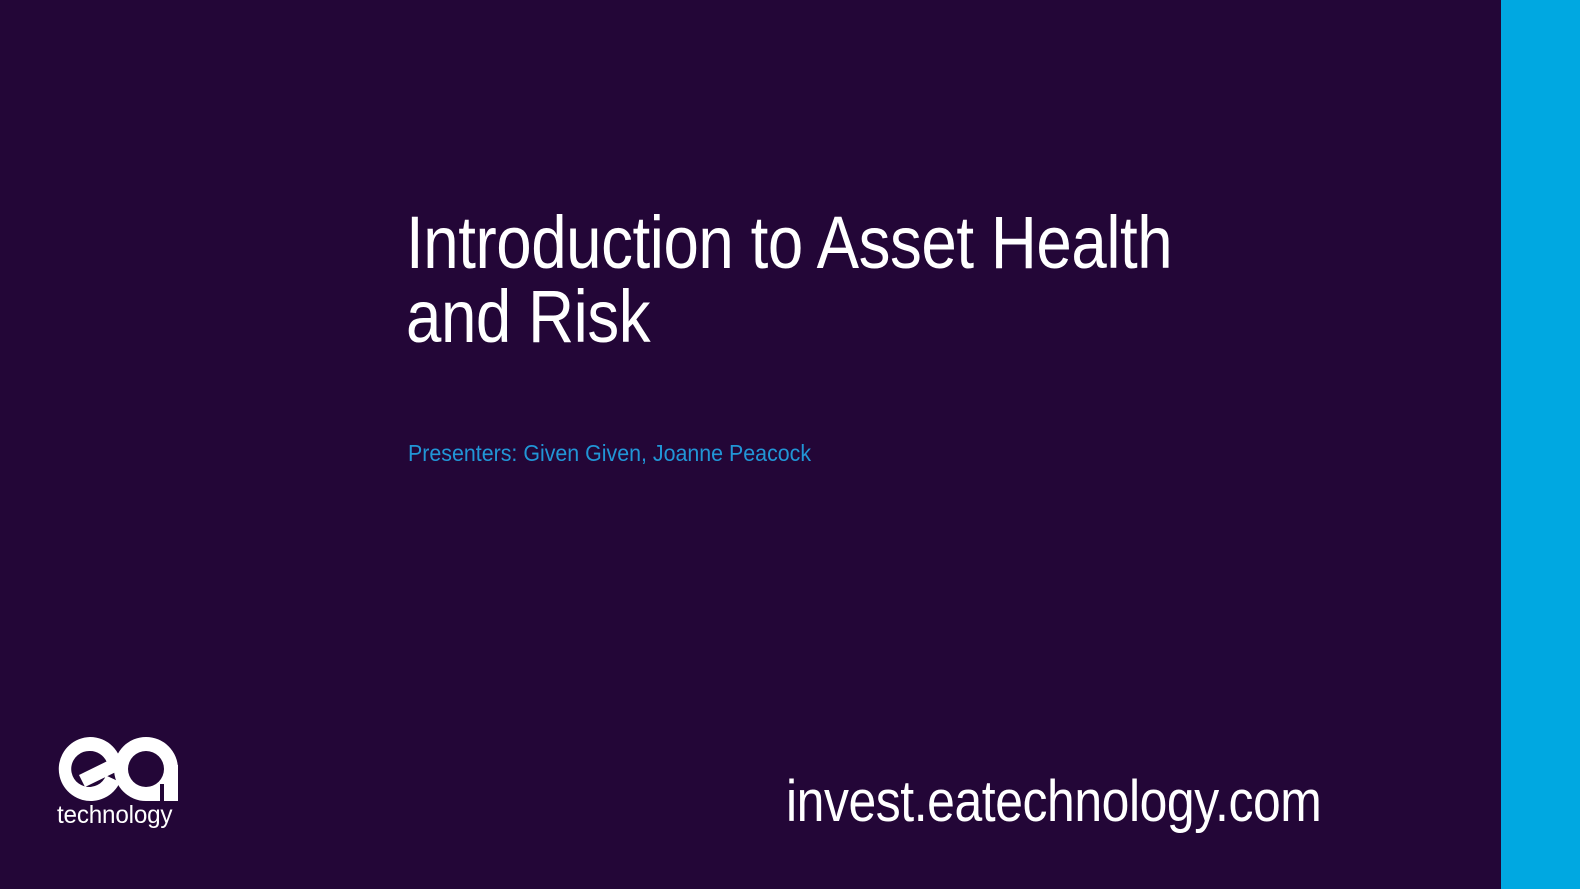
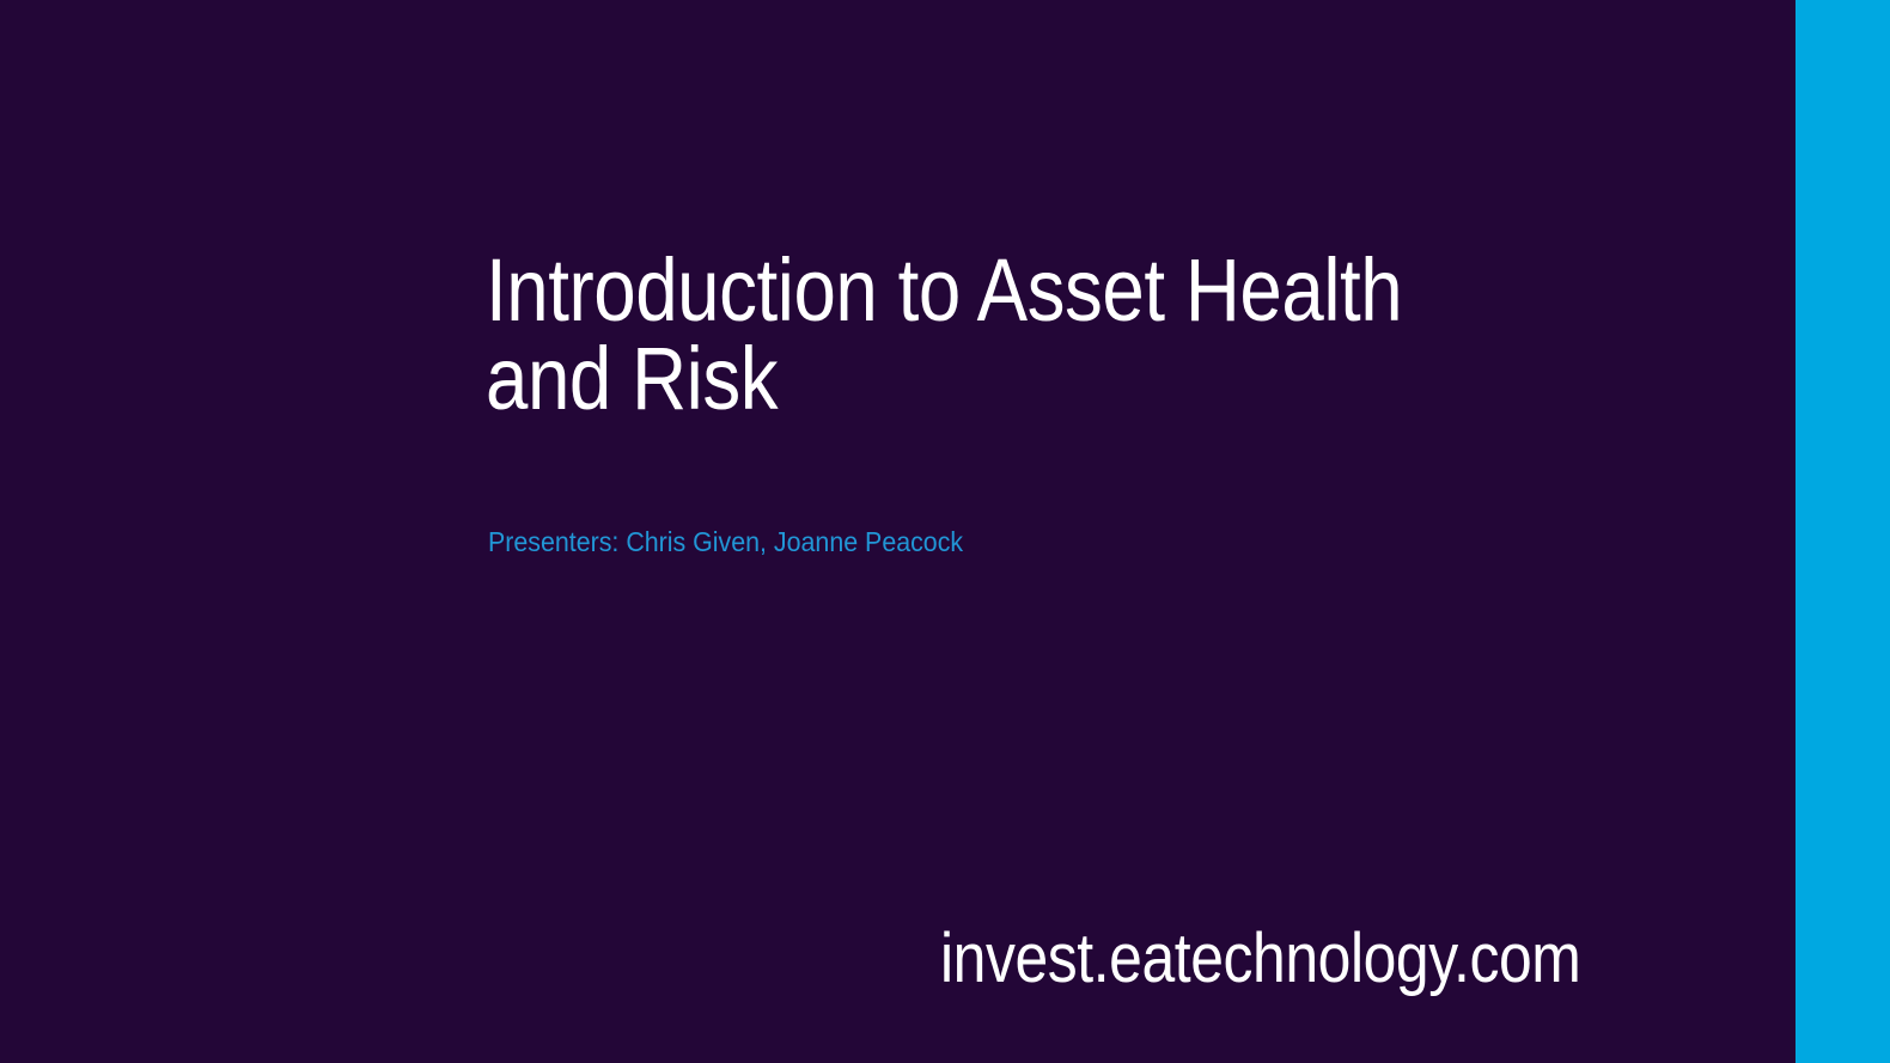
  Introduction to Asset Health and Risk
- Presenters: Given Given, Joanne Peacock
+ Presenters: Chris Given, Joanne Peacock
- technology
  invest.eatechnology.com
